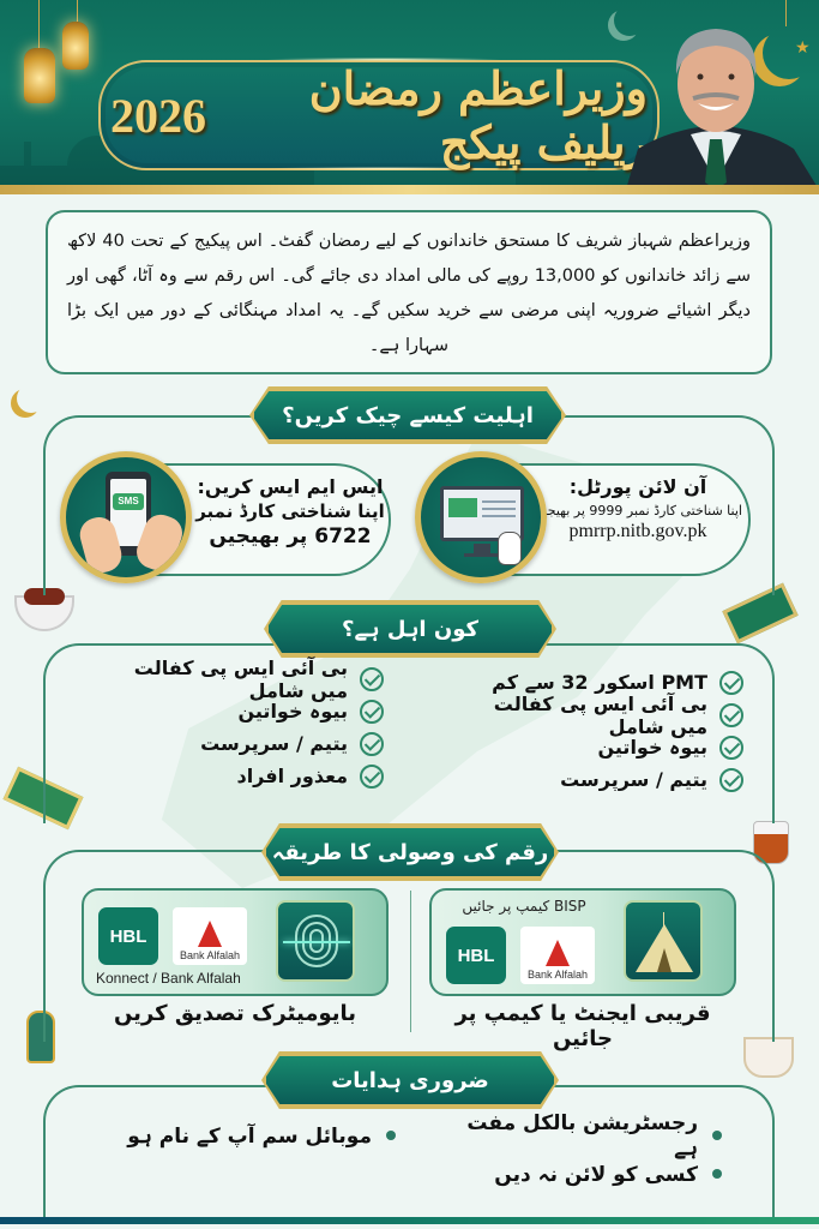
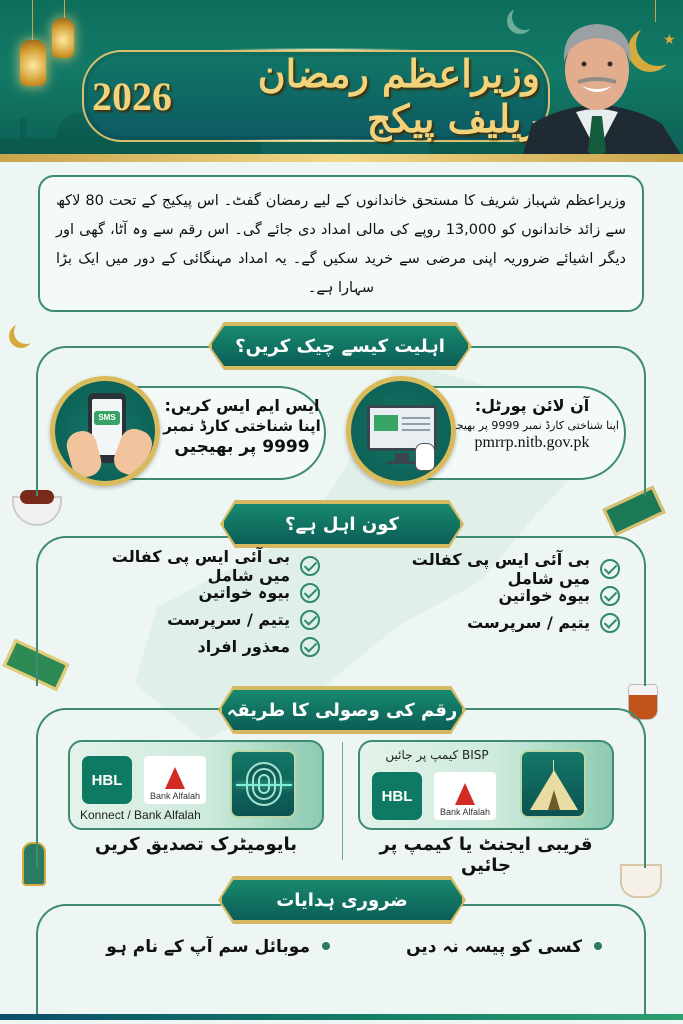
  ★
  وزیراعظم رمضان ریلیف پیکج
  2026
- وزیراعظم شہباز شریف کا مستحق خاندانوں کے لیے رمضان گفٹ۔ اس پیکیج کے تحت 40 لاکھ سے زائد خاندانوں کو 13,000 روپے کی مالی امداد دی جائے گی۔ اس رقم سے وہ آٹا، گھی اور دیگر اشیائے ضروریہ اپنی مرضی سے خرید سکیں گے۔ یہ امداد مہنگائی کے دور میں ایک بڑا سہارا ہے۔
+ وزیراعظم شہباز شریف کا مستحق خاندانوں کے لیے رمضان گفٹ۔ اس پیکیج کے تحت 80 لاکھ سے زائد خاندانوں کو 13,000 روپے کی مالی امداد دی جائے گی۔ اس رقم سے وہ آٹا، گھی اور دیگر اشیائے ضروریہ اپنی مرضی سے خرید سکیں گے۔ یہ امداد مہنگائی کے دور میں ایک بڑا سہارا ہے۔
  اہلیت کیسے چیک کریں؟
  ایس ایم ایس کریں:
  اپنا شناختی کارڈ نمبر
- 6722 پر بھیجیں
+ 9999 پر بھیجیں
  SMS
  آن لائن پورٹل:
  اپنا شناختی کارڈ نمبر 9999 پر بھیج
  pmrrp.nitb.gov.pk
  کون اہل ہے؟
- PMT اسکور 32 سے کم
  بی آئی ایس پی کفالت میں شامل
  بیوہ خواتین
  یتیم / سرپرست
  بی آئی ایس پی کفالت میں شامل
  بیوہ خواتین
  یتیم / سرپرست
  معذور افراد
  رقم کی وصولی کا طریقہ
  HBL
  Bank Alfalah
  Konnect / Bank Alfalah
  بایومیٹرک تصدیق کریں
  BISP کیمپ پر جائیں
  HBL
  Bank Alfalah
  قریبی ایجنٹ یا کیمپ پر جائیں
  ضروری ہدایات
- رجسٹریشن بالکل مفت ہے
- کسی کو لائن نہ دیں
+ کسی کو پیسہ نہ دیں
  موبائل سم آپ کے نام ہو
